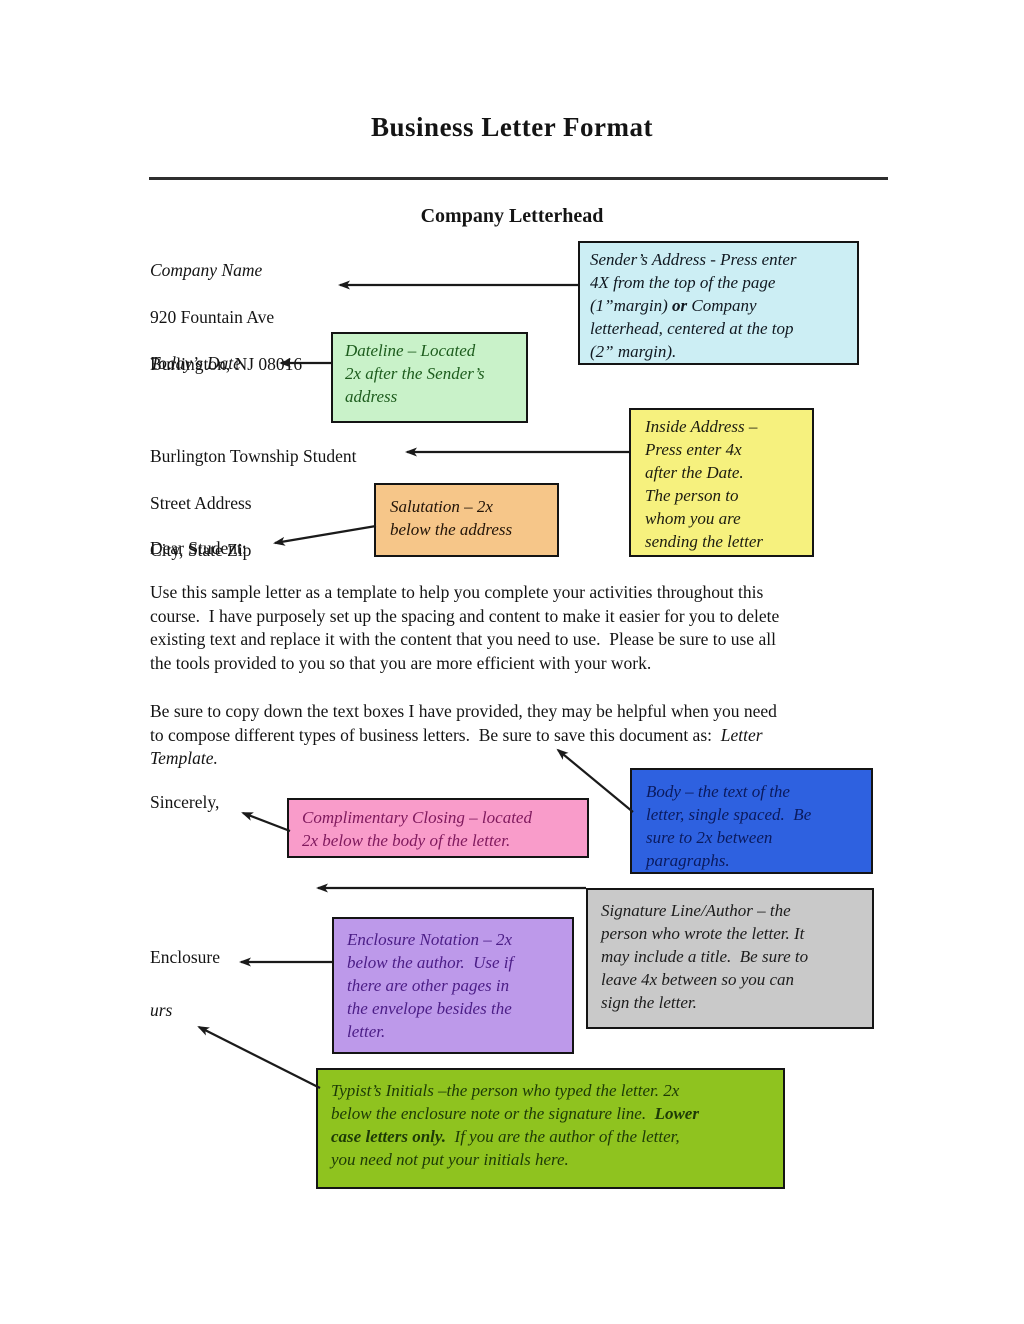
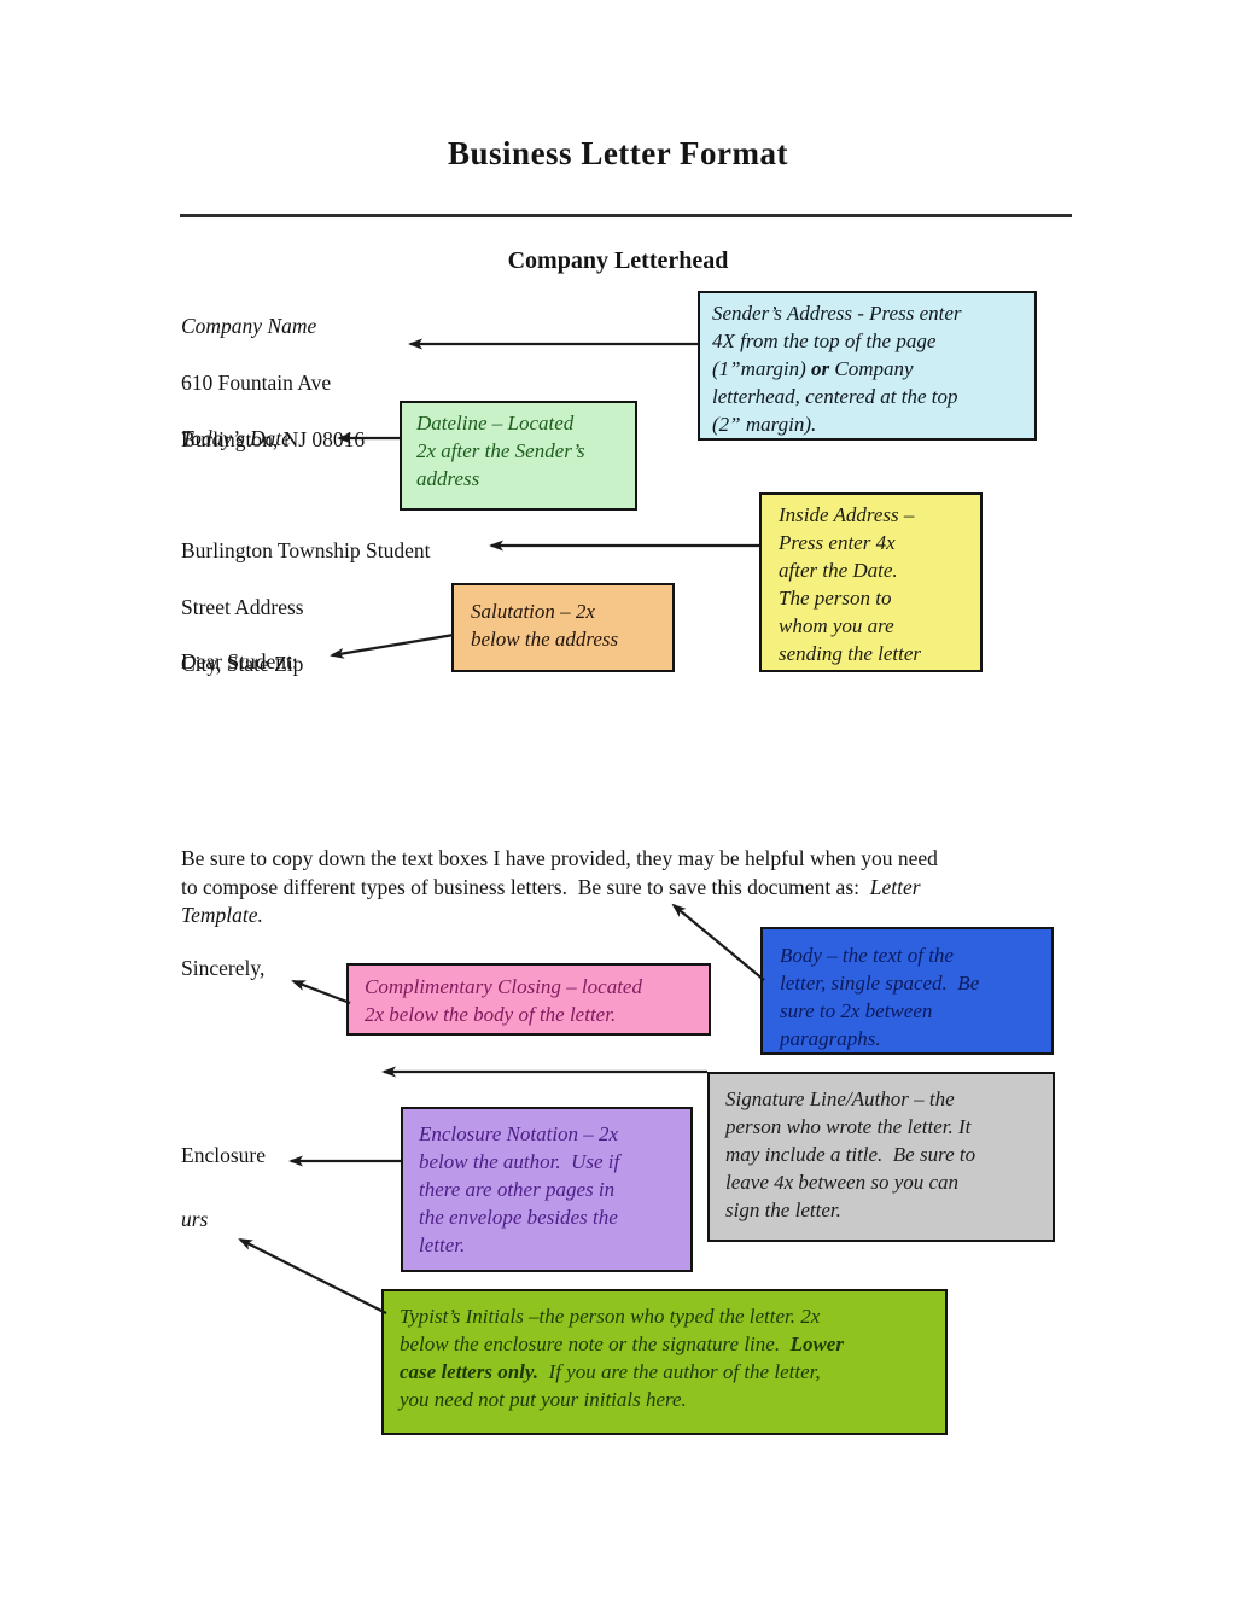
  Business Letter Format
  Company Letterhead
  Company Name
- 920 Fountain Ave
+ 610 Fountain Ave
  Burlington, NJ 080
  Today’s Date
  Burlington Township Student
  Street Address
  City, State Zip
  Dear Student:
- Use this sample letter as a template to help you complete your activities throughout this
- course. I have purposely set up the spacing and content to make it easier for you to delete
- existing text and replace it with the content that you need to use. Please be sure to use all
- the tools provided to you so that you are more efficient with your work.
  Be sure to copy down the text boxes I have provided, they may be helpful when you need
  to compose different types of business letters. Be sure to save this document as: Letter
  Template.
  Sincerely,
  Enclosure
  urs
  Sender’s Address - Press enter
  4X from the top of the page
  (1”margin) or Company
  letterhead, centered at the top
  (2” margin).
  Dateline – Located
  2x after the Sender’s
  address
  Inside Address –
  Press enter 4x
  after the Date.
  The person to
  whom you are
  sending the letter
  Salutation – 2x
  below the address
  Body – the text of the
  letter, single spaced. Be
  sure to 2x between
  paragraphs.
  Complimentary Closing – located
  2x below the body of the letter.
  Signature Line/Author – the
  person who wrote the letter. It
  may include a title. Be sure to
  leave 4x between so you can
  sign the letter.
  Enclosure Notation – 2x
  below the author. Use if
  there are other pages in
  the envelope besides the
  letter.
  Typist’s Initials –the person who typed the letter. 2x
  below the enclosure note or the signature line. Lower
  case letters only. If you are the author of the letter,
  you need not put your initials here.
